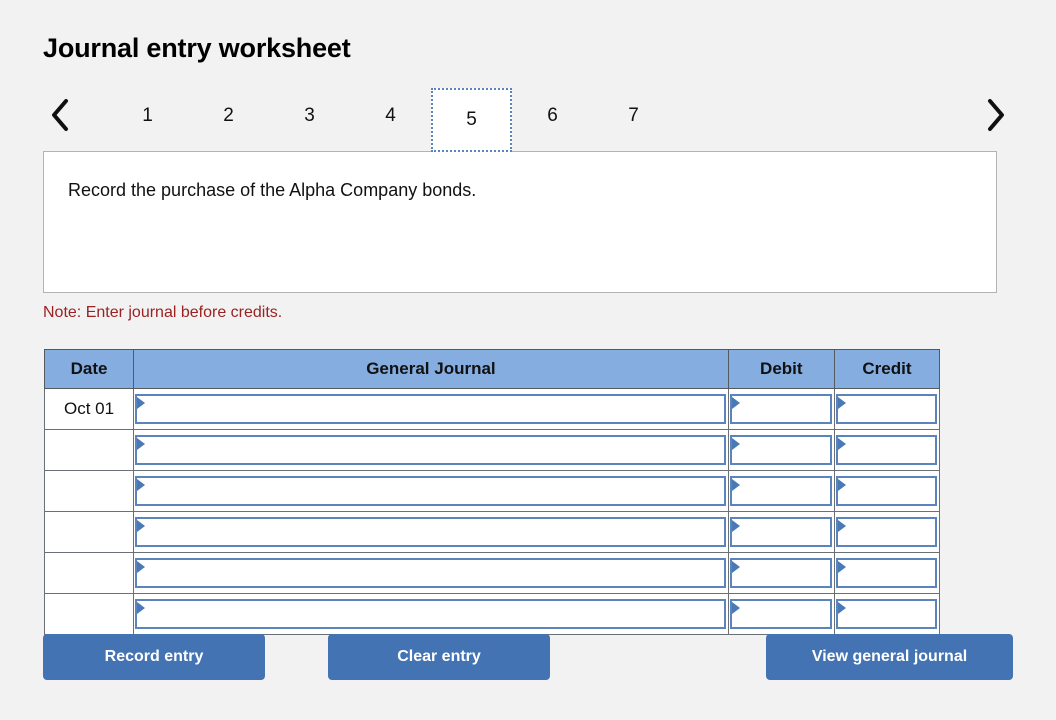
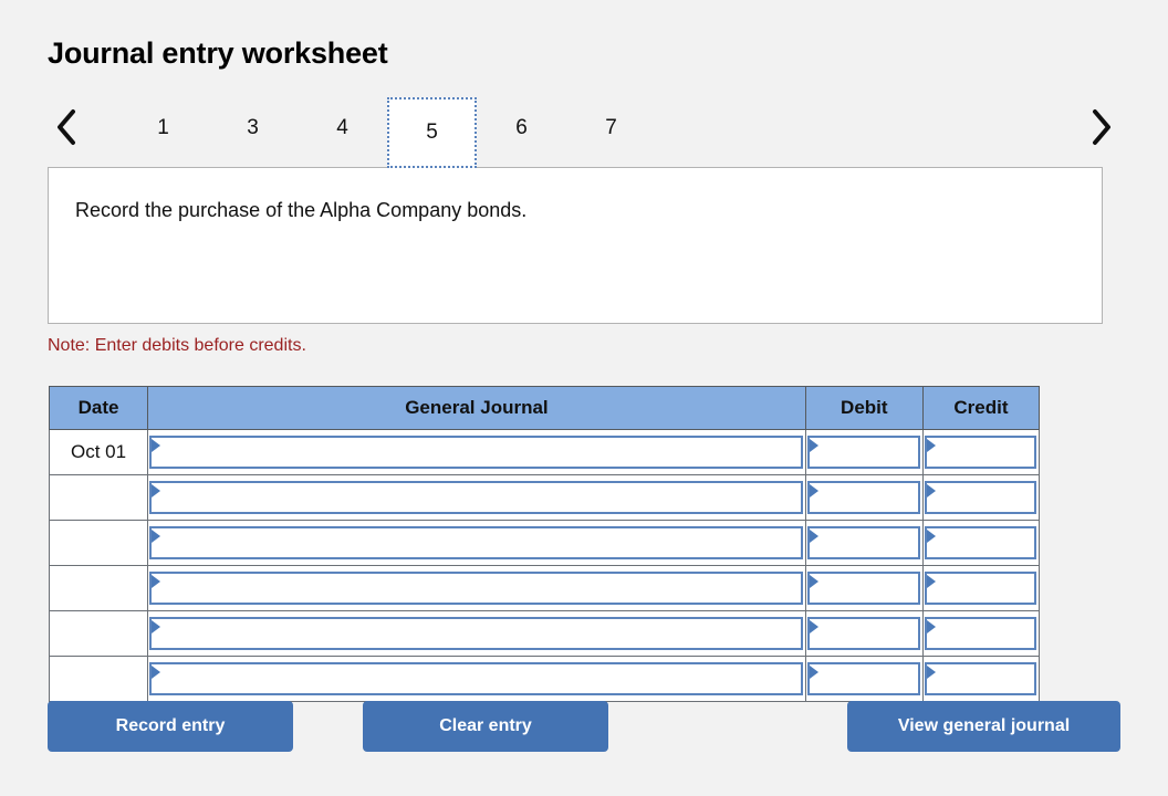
  Journal entry worksheet
  1
- 2
  3
  4
  5
  6
  7
  Record the purchase of the Alpha Company bonds.
- Note: Enter journal before credits.
+ Note: Enter debits before credits.
  Date	General Journal	Debit	Credit
  Oct 01
  Record entry
  Clear entry
  View general journal
